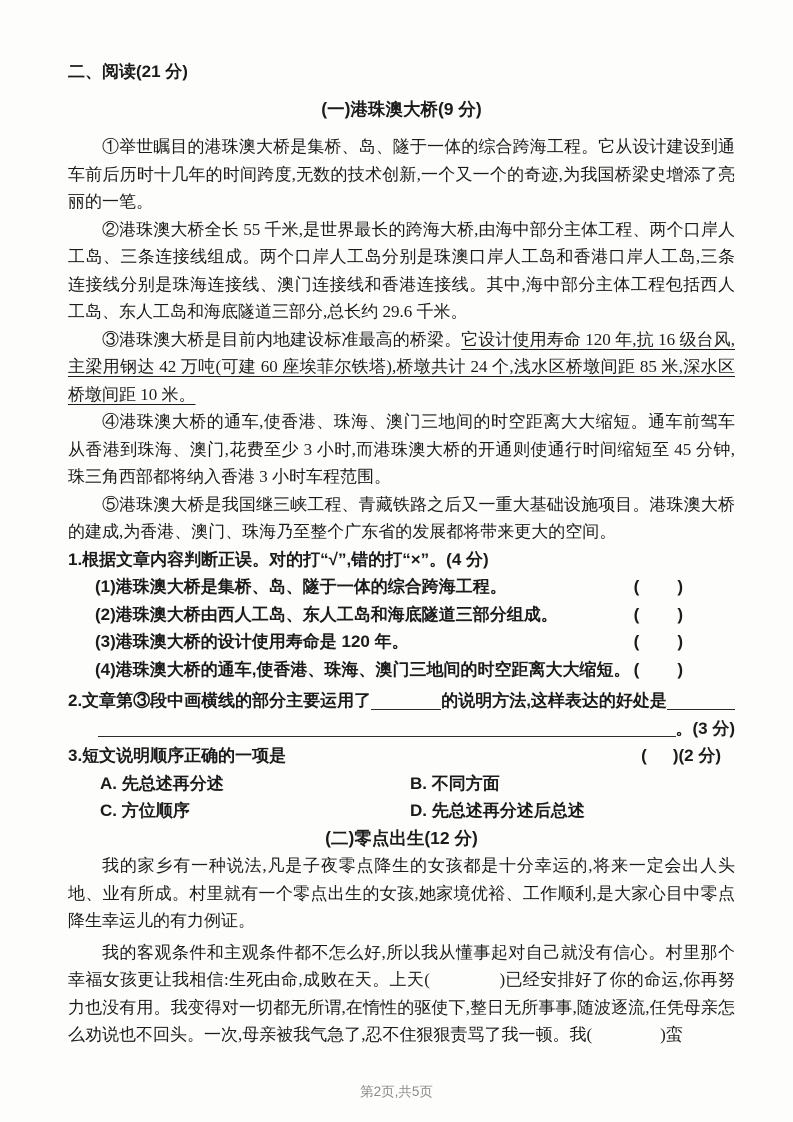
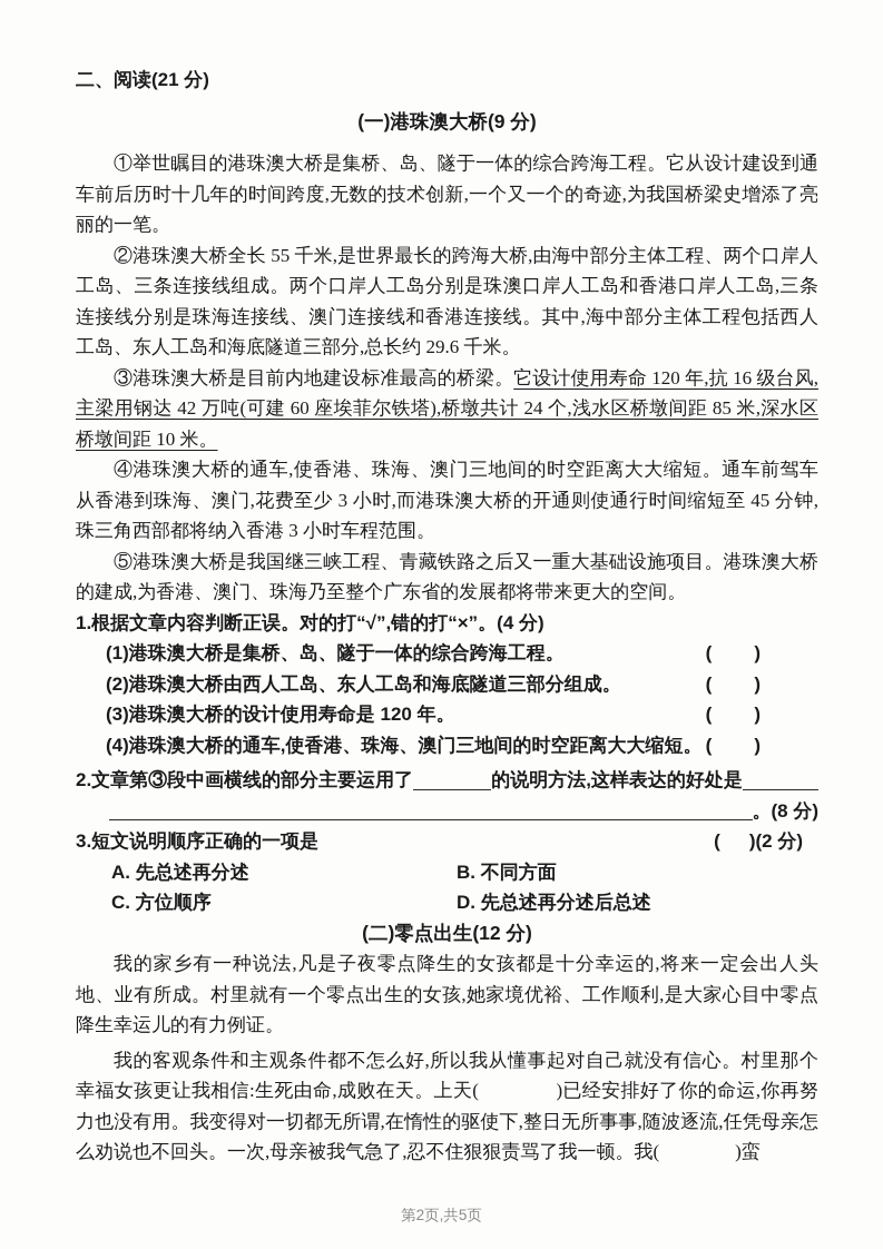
  二、阅读(21 分)
  (一)港珠澳大桥(9 分)
  ①举世瞩目的港珠澳大桥是集桥、岛、隧于一体的综合跨海工程。它从设计建设到通车前后历时十几年的时间跨度,无数的技术创新,一个又一个的奇迹,为我国桥梁史增添了亮丽的一笔。
  ②港珠澳大桥全长 55 千米,是世界最长的跨海大桥,由海中部分主体工程、两个口岸人工岛、三条连接线组成。两个口岸人工岛分别是珠澳口岸人工岛和香港口岸人工岛,三条连接线分别是珠海连接线、澳门连接线和香港连接线。其中,海中部分主体工程包括西人工岛、东人工岛和海底隧道三部分,总长约 29.6 千米。
  ③港珠澳大桥是目前内地建设标准最高的桥梁。它设计使用寿命 120 年,抗 16 级台风,主梁用钢达 42 万吨(可建 60 座埃菲尔铁塔),桥墩共计 24 个,浅水区桥墩间距 85 米,深水区桥墩间距 10 米。
  ④港珠澳大桥的通车,使香港、珠海、澳门三地间的时空距离大大缩短。通车前驾车从香港到珠海、澳门,花费至少 3 小时,而港珠澳大桥的开通则使通行时间缩短至 45 分钟,珠三角西部都将纳入香港 3 小时车程范围。
  ⑤港珠澳大桥是我国继三峡工程、青藏铁路之后又一重大基础设施项目。港珠澳大桥的建成,为香港、澳门、珠海乃至整个广东省的发展都将带来更大的空间。
  1.根据文章内容判断正误。对的打“√”,错的打“×”。(4 分)
  (1)港珠澳大桥是集桥、岛、隧于一体的综合跨海工程。
  ( )
  (2)港珠澳大桥由西人工岛、东人工岛和海底隧道三部分组成。
  ( )
  (3)港珠澳大桥的设计使用寿命是 120 年。
  ( )
  (4)港珠澳大桥的通车,使香港、珠海、澳门三地间的时空距离大大缩短。
  ( )
  2.文章第③段中画横线的部分主要运用了
  的说明方法,这样表达的好处是
- 。(3 分)
+ 。(8 分)
  3.短文说明顺序正确的一项是
  ( )
  (2 分)
  A. 先总述再分述
  B. 不同方面
  C. 方位顺序
  D. 先总述再分述后总述
  (二)零点出生(12 分)
  我的家乡有一种说法,凡是子夜零点降生的女孩都是十分幸运的,将来一定会出人头地、业有所成。村里就有一个零点出生的女孩,她家境优裕、工作顺利,是大家心目中零点降生幸运儿的有力例证。
  我的客观条件和主观条件都不怎么好,所以我从懂事起对自己就没有信心。村里那个幸福女孩更让我相信:生死由命,成败在天。上天( )已经安排好了你的命运,你再努力也没有用。我变得对一切都无所谓,在惰性的驱使下,整日无所事事,随波逐流,任凭母亲怎么劝说也不回头。一次,母亲被我气急了,忍不住狠狠责骂了我一顿。我( )蛮
  第2页,共5页
